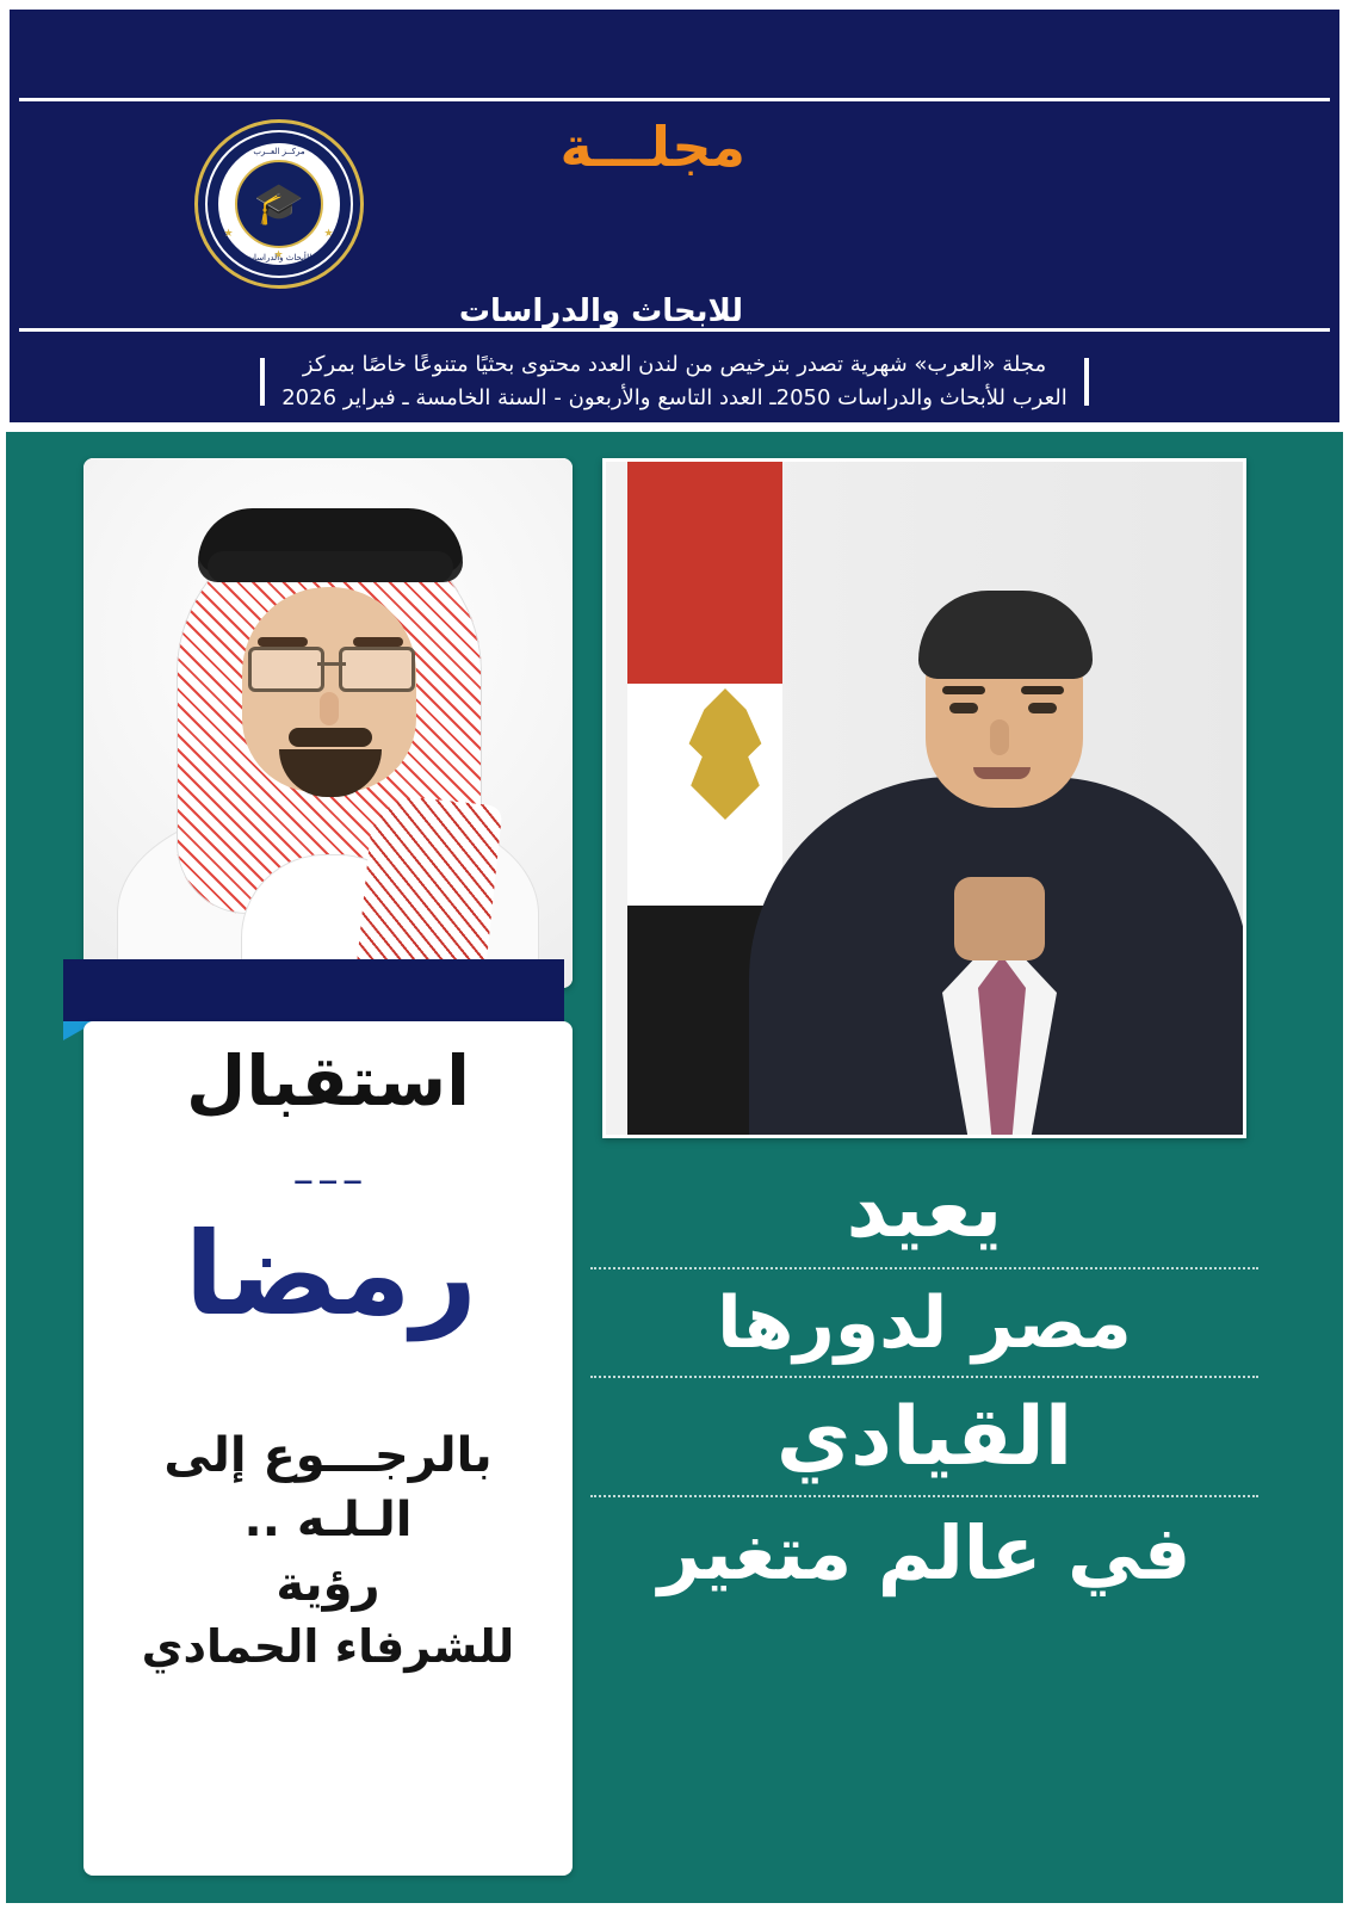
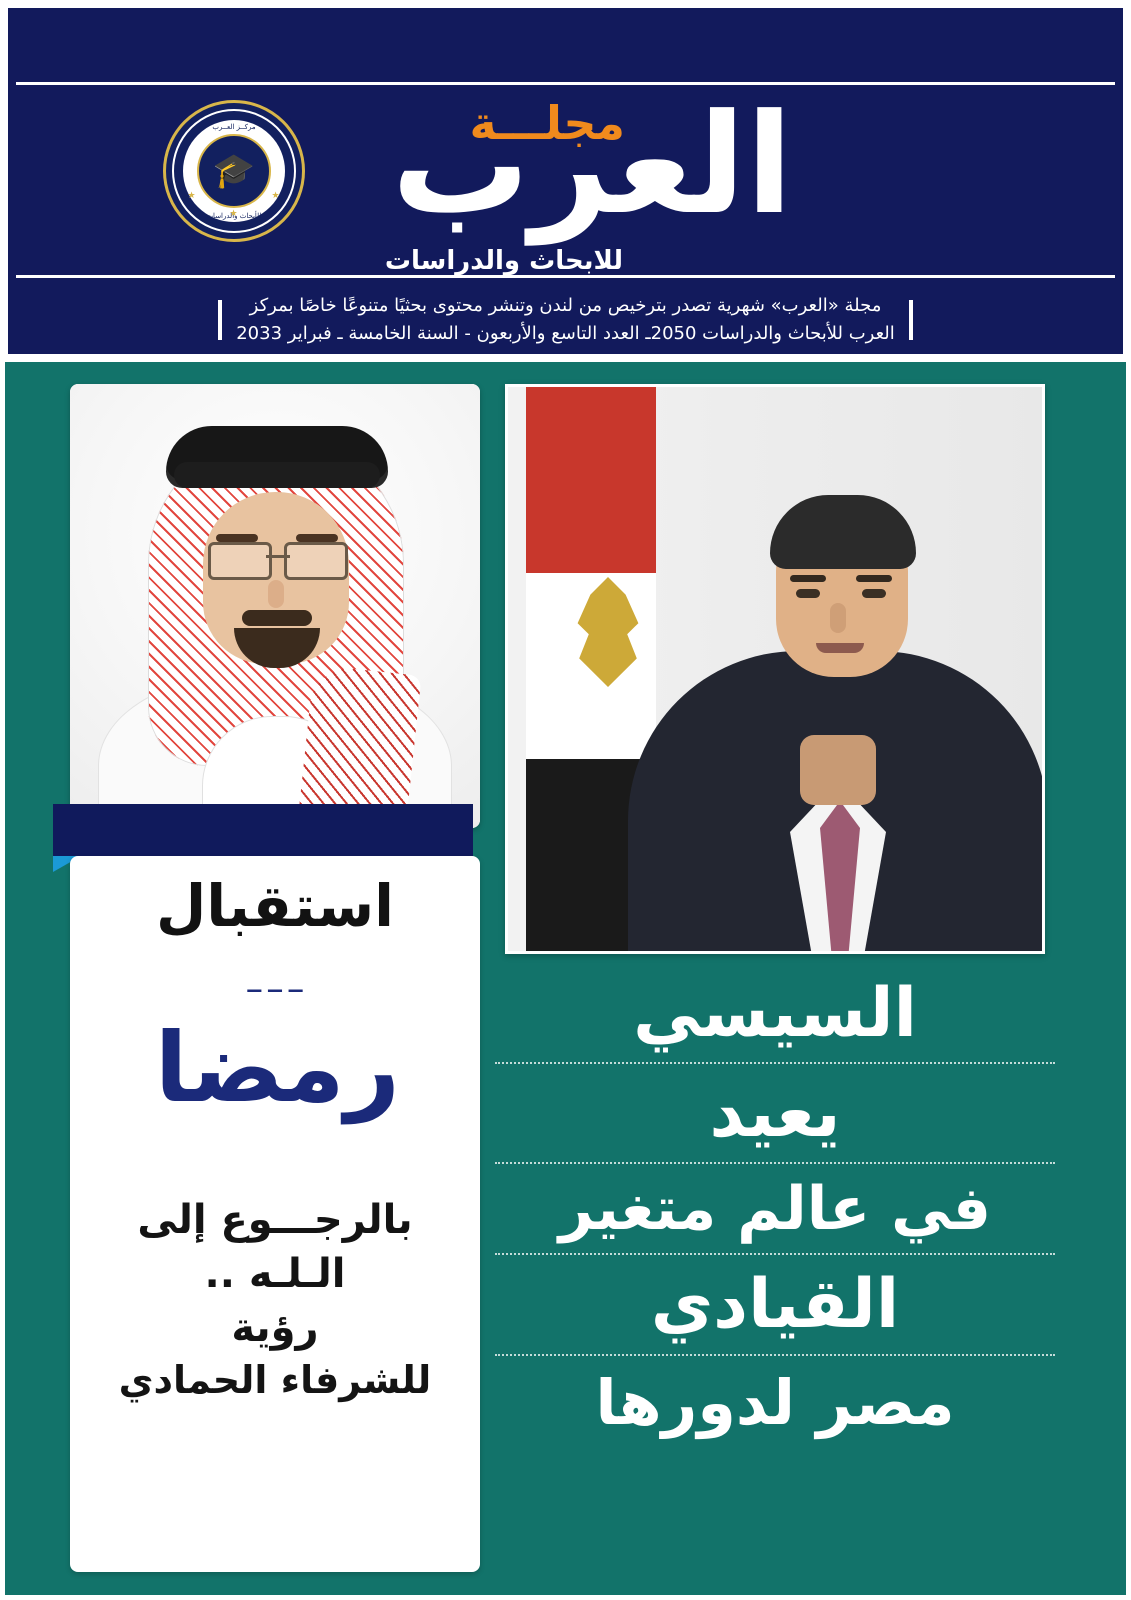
  مركــز العــرب
  للأبحاث والدراسات
  🎓
  ★
  ★
  ★
+ العرب
  مجلـــة
  للابحاث والدراسات
- مجلة «العرب» شهرية تصدر بترخيص من لندن العدد محتوى بحثيًا متنوعًا خاصًا بمركز
+ مجلة «العرب» شهرية تصدر بترخيص من لندن وتنشر محتوى بحثيًا متنوعًا خاصًا بمركز
- العرب للأبحاث والدراسات 2050ـ العدد التاسع والأربعون - السنة الخامسة ـ فبراير 2026
+ العرب للأبحاث والدراسات 2050ـ العدد التاسع والأربعون - السنة الخامسة ـ فبراير 2033
  استقبال
  ــ ــ ــ
  رمضا
  بالرجـــوع إلى
  الـلـه ..
  رؤية
  للشرفاء الحمادي
+ السيسي
  يعيد
- مصر لدورها
+ في عالم متغير
  القيادي
- في عالم متغير
+ مصر لدورها
